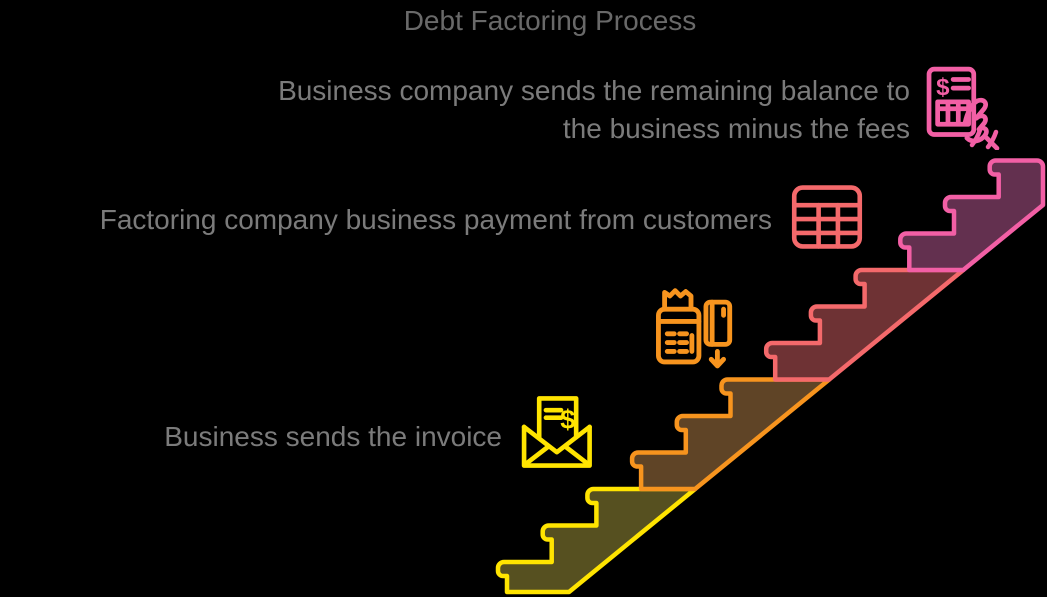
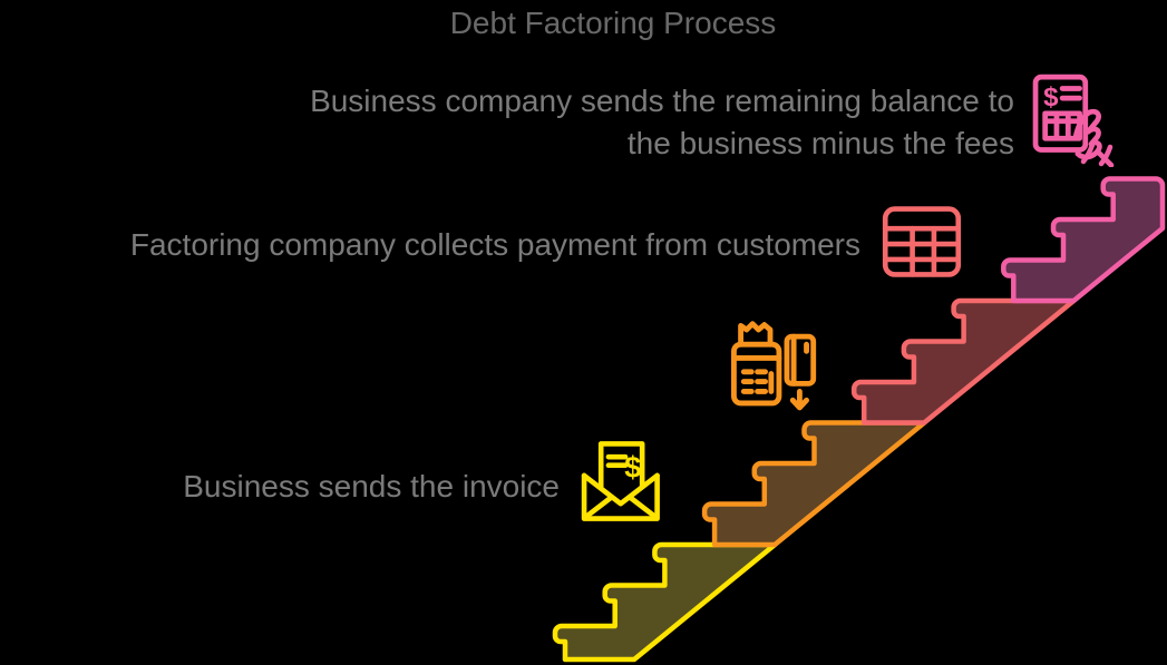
  Debt Factoring Process
  Business sends the invoice
  $
- Factoring company business payment from customers
+ Factoring company collects payment from customers
  Business company sends the remaining balance to
  the business minus the fees
  $
